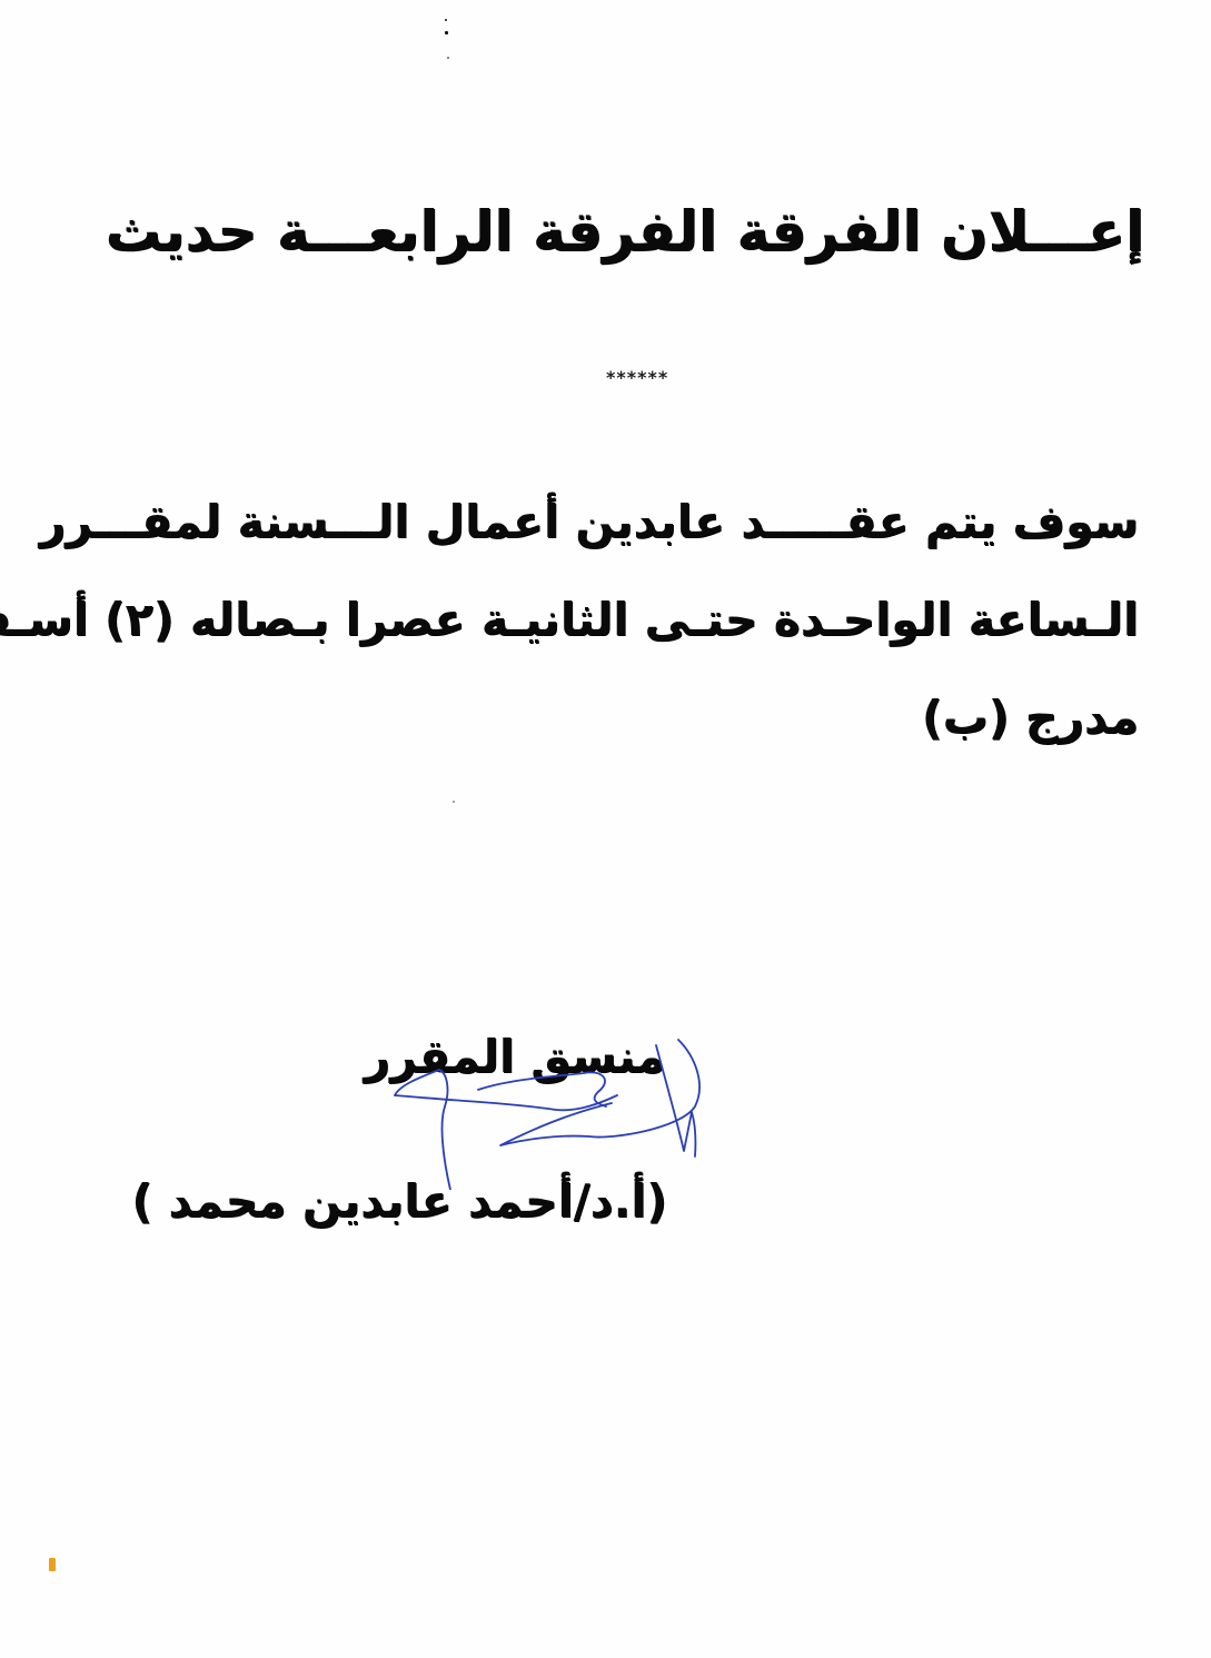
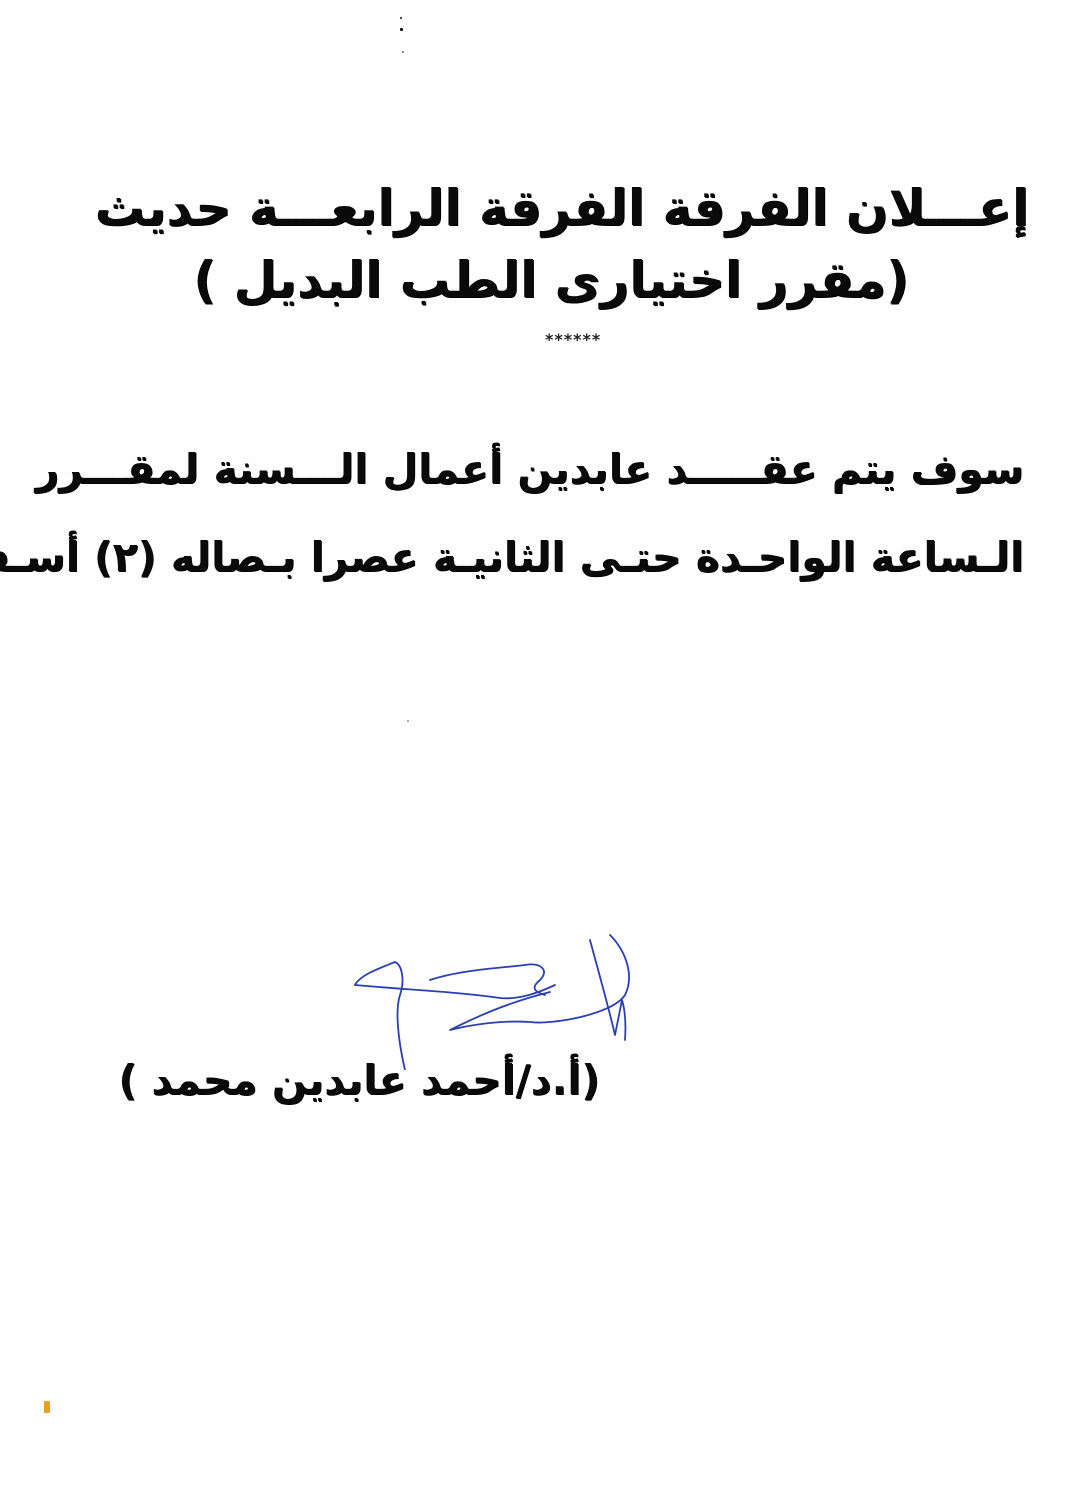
  إعـــلان الفرقة الفرقة الرابعـــة حديث
+ (مقرر اختيارى الطب البديل )
  ******
  سوف يتم عقـــــد عابدين أعمال الـــسنة لمقـــرر
  الـساعة الواحـدة حتـى الثانيـة عصرا بـصاله (٢) أسـ
- مدرج (ب)
- منسق المقرر
  (أ.د/أحمد عابدين محمد )
